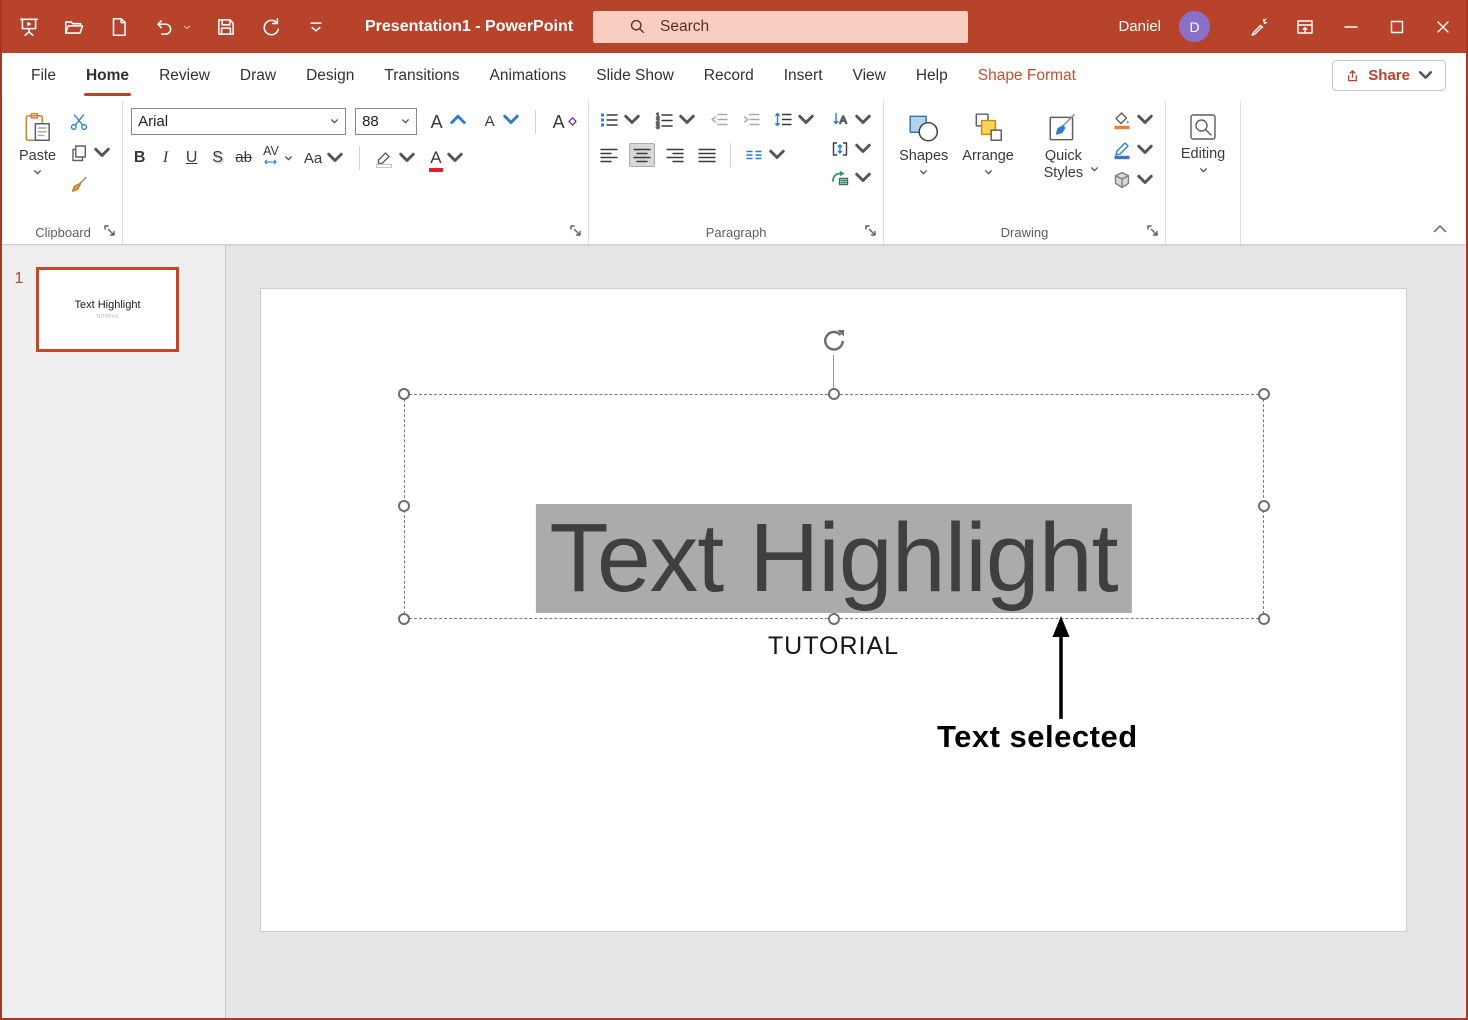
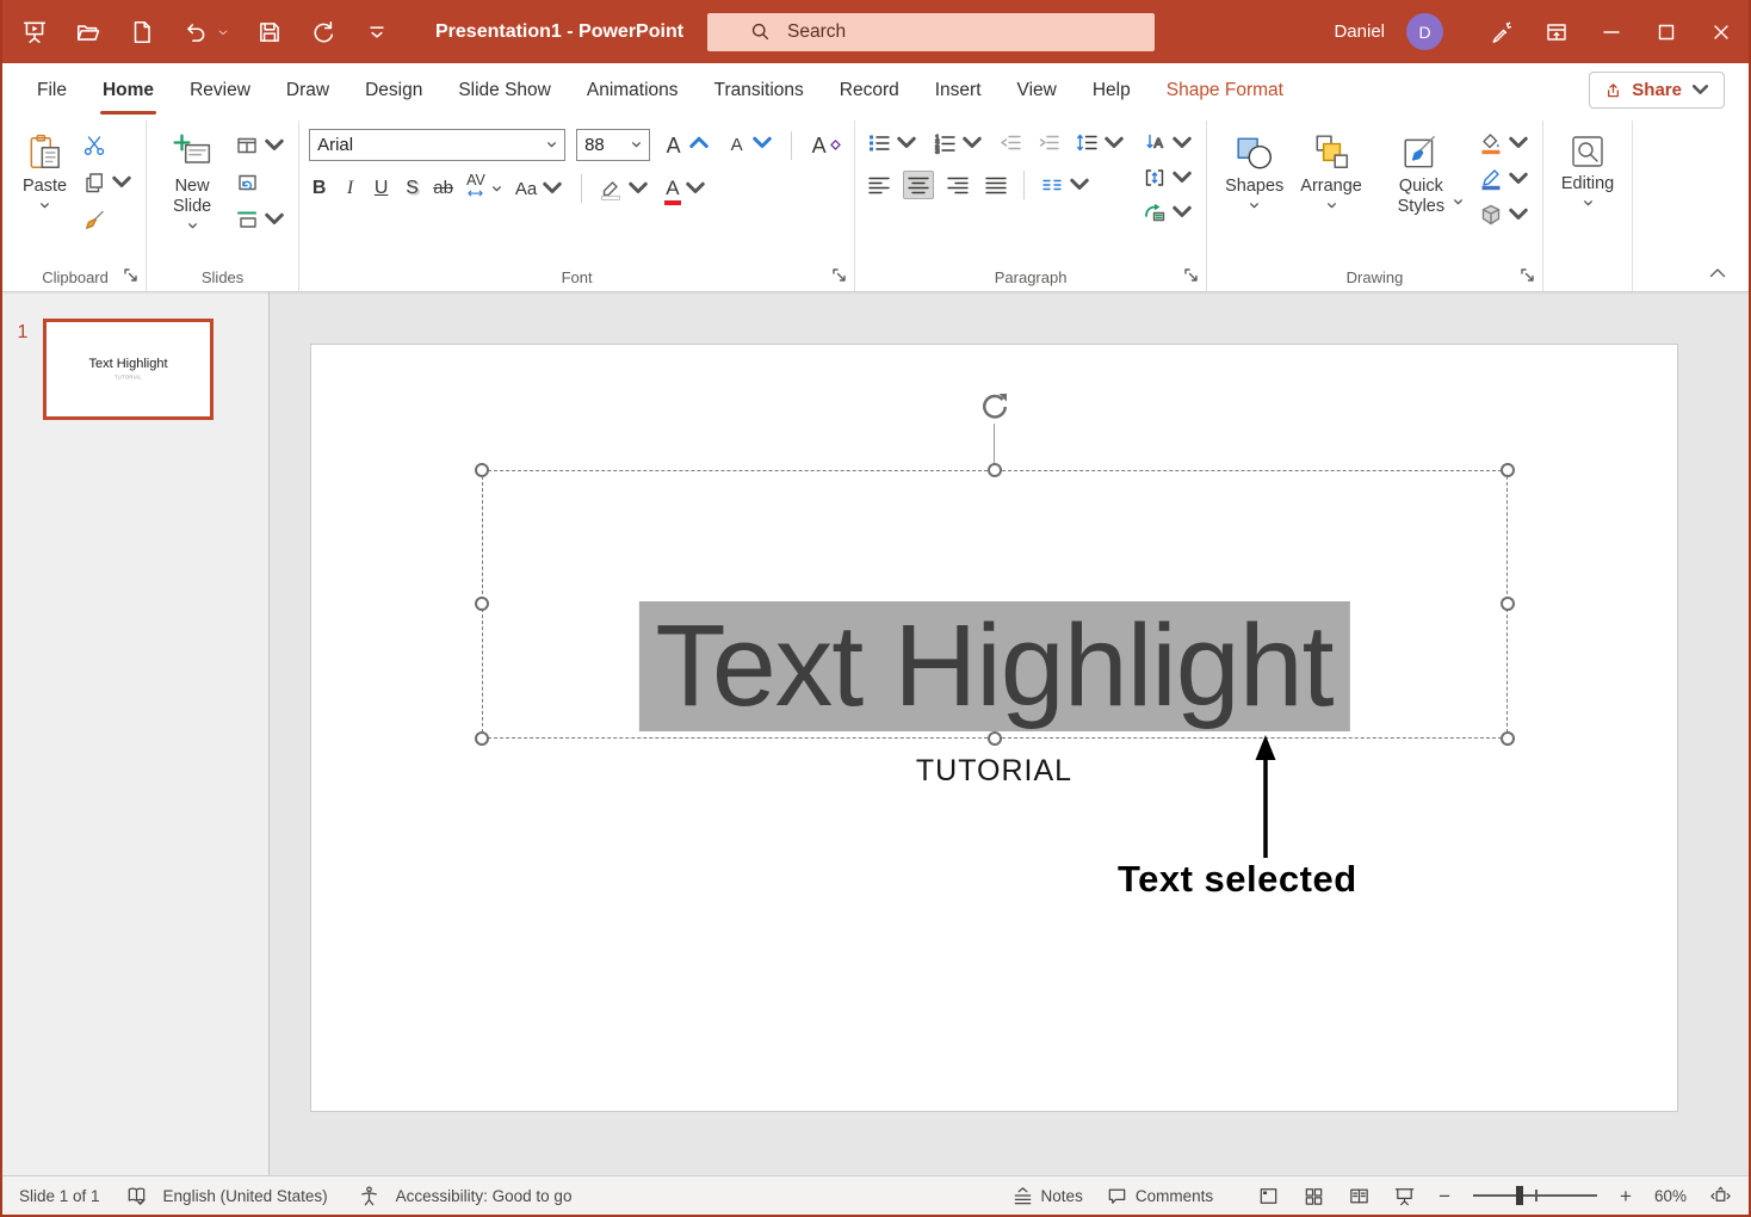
  Presentation1 - PowerPoint
  Search
  Daniel
  D
  File
  Home
  Review
  Draw
  Design
- Transitions
+ Slide Show
  Animations
- Slide Show
+ Transitions
  Record
  Insert
  View
  Help
  Shape Format
  Share
  Paste
  Clipboard
+ New Slide
+ Slides
  Arial
  88
  A
  A
  A
  B
  I
  U
  S
  ab
  AV
  Aa
  A
+ Font
  A
  Paragraph
  Shapes
  Arrange
  Quick Styles
  Drawing
  Editing
  1
  Text Highlight
  Text Highlight
  TUTORIAL
  Text selected
+ Slide 1 of 1
+ English (United States)
+ Accessibility: Good to go
+ Notes
+ Comments
+ −
+ +
+ 60%
